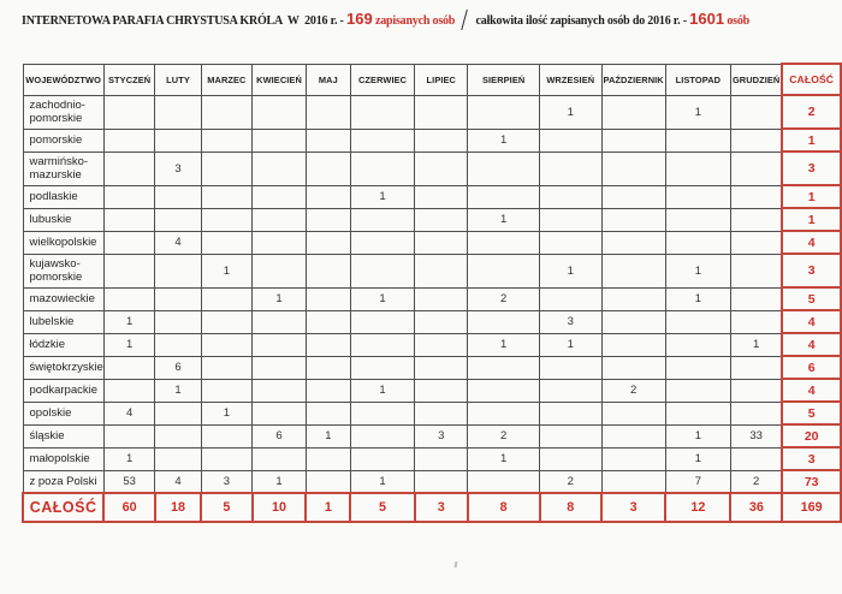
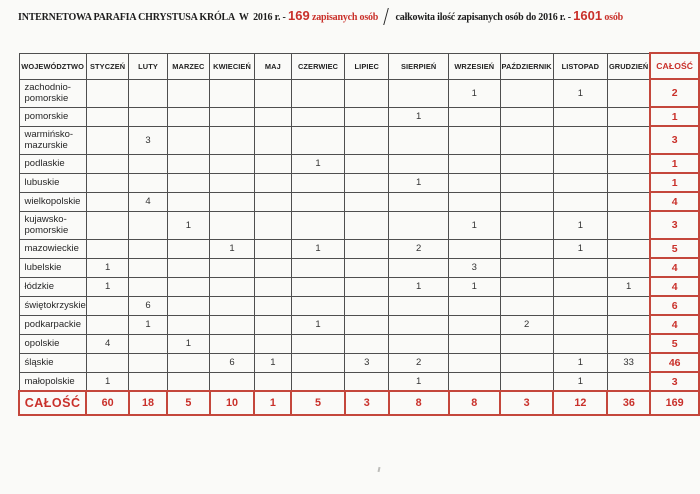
  INTERNETOWA PARAFIA CHRYSTUSA KRÓLA W 2016 r. - 169 zapisanych osób / całkowita ilość zapisanych osób do 2016 r. - 1601 osób
  WOJEWÓDZTWO	STYCZEŃ	LUTY	MARZEC	KWIECIEŃ	MAJ	CZERWIEC	LIPIEC	SIERPIEŃ	WRZESIEŃ	PAŹDZIERNIK	LISTOPAD	GRUDZIEŃ	CAŁOŚĆ
  zachodnio- pomorskie									1		1		2
  pomorskie								1					1
  warmińsko- mazurskie		3											3
  podlaskie						1							1
  lubuskie								1					1
  wielkopolskie		4											4
  kujawsko- pomorskie			1						1		1		3
  mazowieckie				1		1		2			1		5
  lubelskie	1								3				4
  łódzkie	1							1	1			1	4
  świętokrzyskie		6											6
  podkarpackie		1				1				2			4
  opolskie	4		1										5
- śląskie				6	1		3	2			1	33	20
+ śląskie				6	1		3	2			1	33	46
  małopolskie	1							1			1		3
- z poza Polski	53	4	3	1		1			2		7	2	73
  CAŁOŚĆ	60	18	5	10	1	5	3	8	8	3	12	36	169
